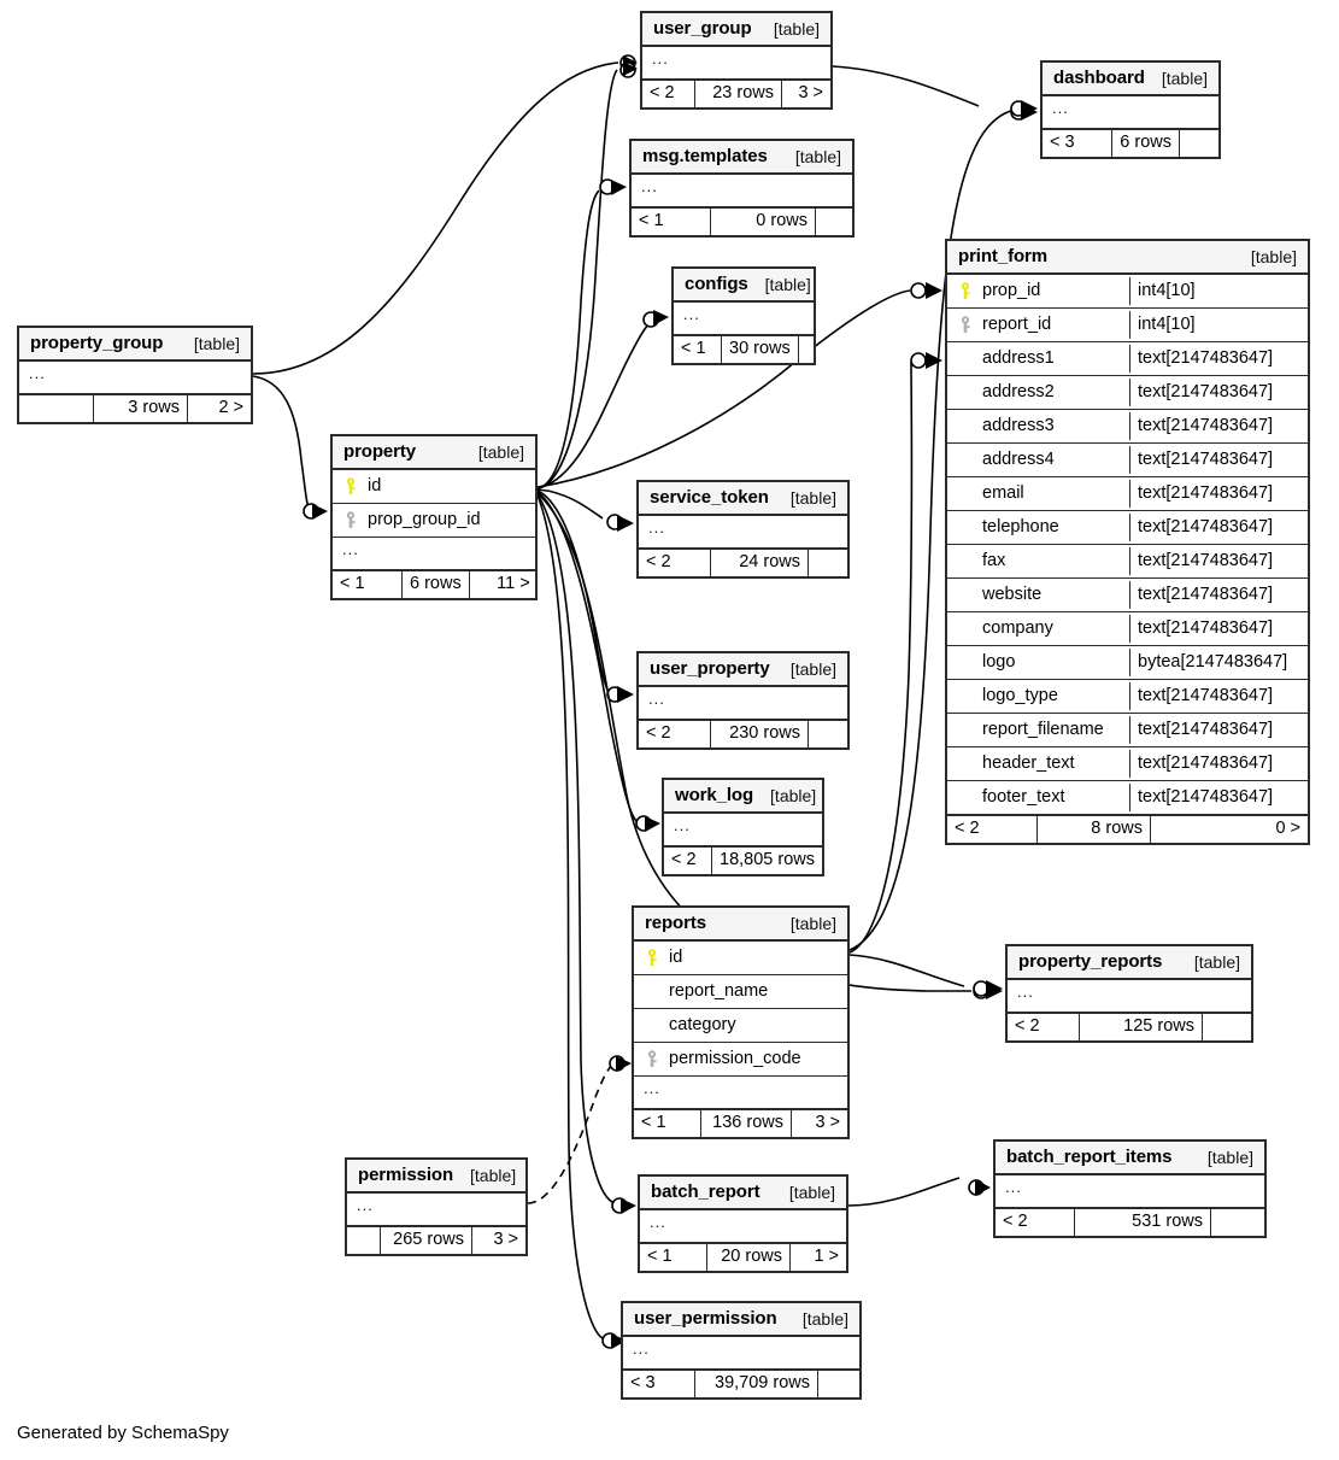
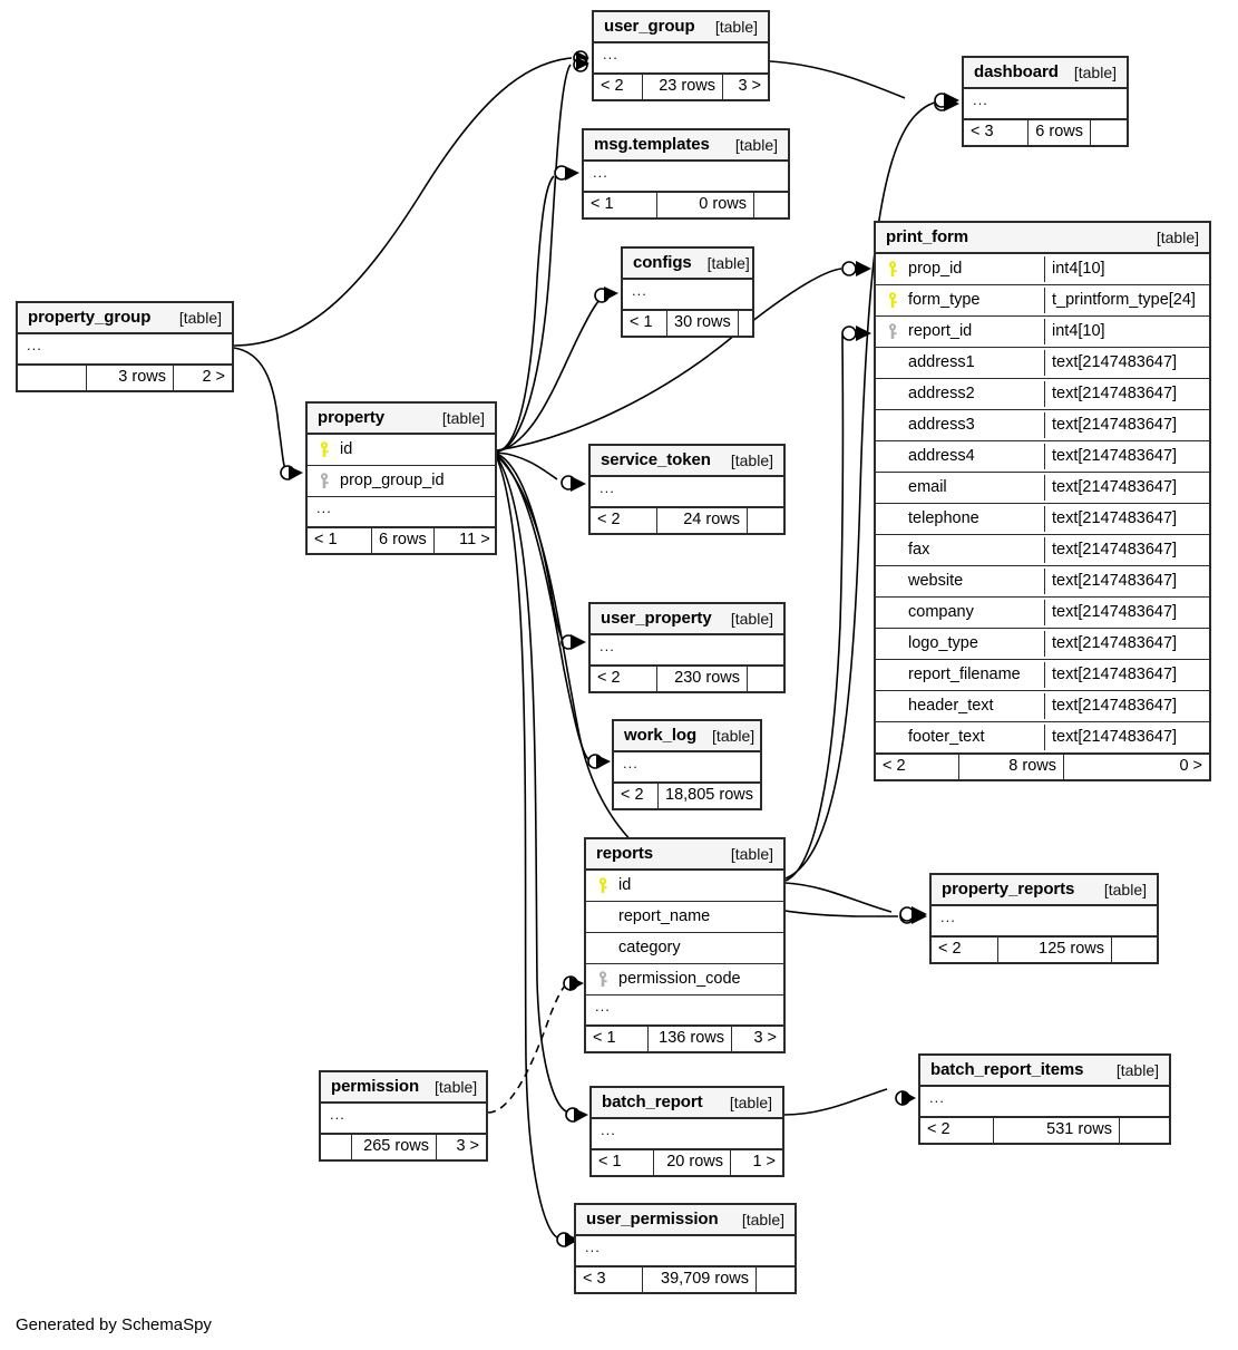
  user_group
  [table]
  ...
  < 2
  23 rows
  3 >
  dashboard
  [table]
  ...
  < 3
  6 rows
  msg.templates
  [table]
  ...
  < 1
  0 rows
  configs
  [table]
  ...
  < 1
  30 rows
  print_form
  [table]
  prop_id
  int4[10]
+ form_type
+ t_printform_type[24]
  report_id
  int4[10]
  address1
  text[2147483647]
  address2
  text[2147483647]
  address3
  text[2147483647]
  address4
  text[2147483647]
  email
  text[2147483647]
  telephone
  text[2147483647]
  fax
  text[2147483647]
  website
  text[2147483647]
  company
  text[2147483647]
- logo
- bytea[2147483647]
  logo_type
  text[2147483647]
  report_filename
  text[2147483647]
  header_text
  text[2147483647]
  footer_text
  text[2147483647]
  < 2
  8 rows
  0 >
  property_group
  [table]
  ...
  3 rows
  2 >
  property
  [table]
  id
  prop_group_id
  ...
  < 1
  6 rows
  11 >
  service_token
  [table]
  ...
  < 2
  24 rows
  user_property
  [table]
  ...
  < 2
  230 rows
  work_log
  [table]
  ...
  < 2
  18,805 rows
  reports
  [table]
  id
  report_name
  category
  permission_code
  ...
  < 1
  136 rows
  3 >
  property_reports
  [table]
  ...
  < 2
  125 rows
  batch_report_items
  [table]
  ...
  < 2
  531 rows
  permission
  [table]
  ...
  265 rows
  3 >
  batch_report
  [table]
  ...
  < 1
  20 rows
  1 >
  user_permission
  [table]
  ...
  < 3
  39,709 rows
  Generated by SchemaSpy
